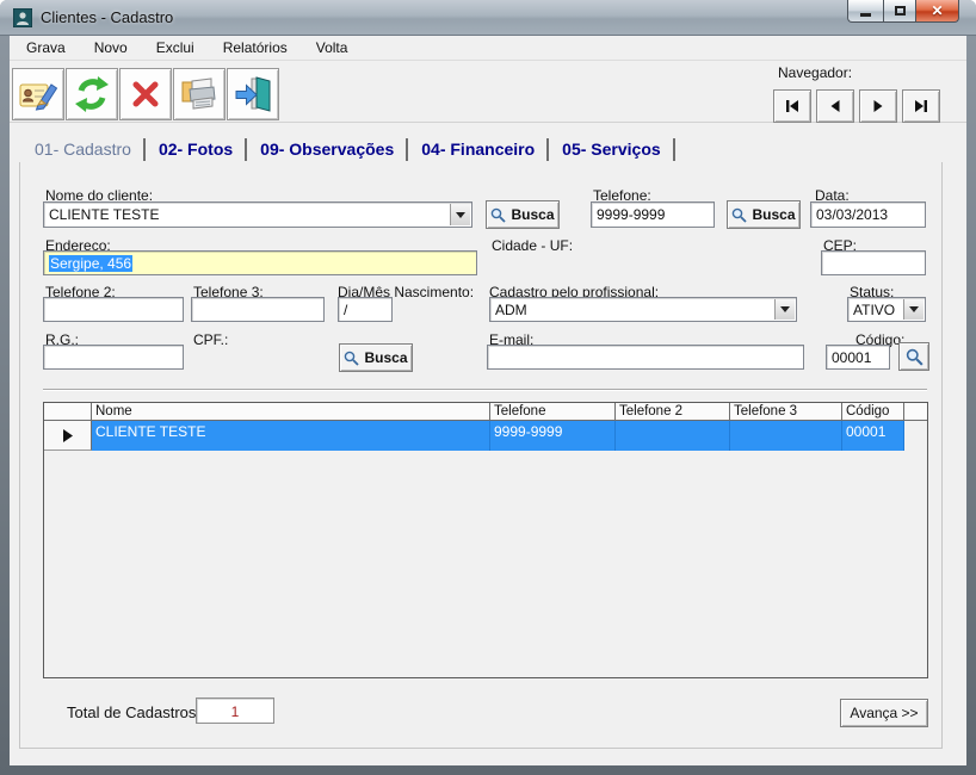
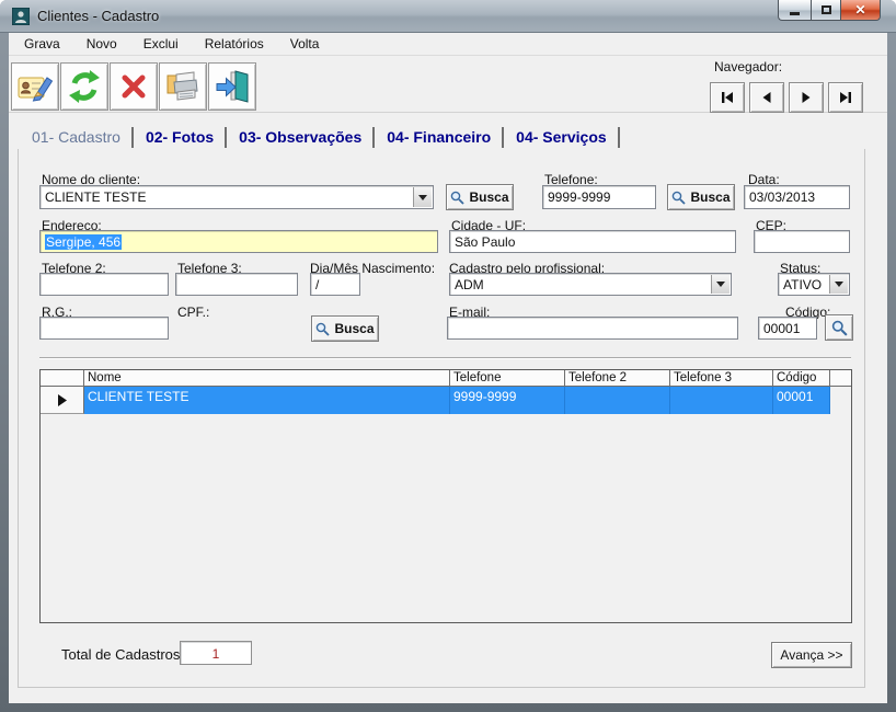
  Clientes - Cadastro
  ✕
  Grava
  Novo
  Exclui
  Relatórios
  Volta
  Navegador:
  01- Cadastro
  02- Fotos
- 09- Observações
+ 03- Observações
  04- Financeiro
- 05- Serviços
+ 04- Serviços
  Nome do cliente:
  CLIENTE TESTE
  Busca
  Telefone:
  9999-9999
  Busca
  Data:
  03/03/2013
  Endereço:
  Sergipe, 456
  Cidade - UF:
+ São Paulo
  CEP:
  Telefone 2:
  Telefone 3:
  Dia/Mês Nascimento:
  /
  Cadastro pelo profissional:
  ADM
  Status:
  ATIVO
  R.G.:
  CPF.:
  Busca
  E-mail:
  Código:
  00001
  Nome
  Telefone
  Telefone 2
  Telefone 3
  Código
  CLIENTE TESTE
  9999-9999
  00001
  Total de Cadastros
  1
  Avança >>
